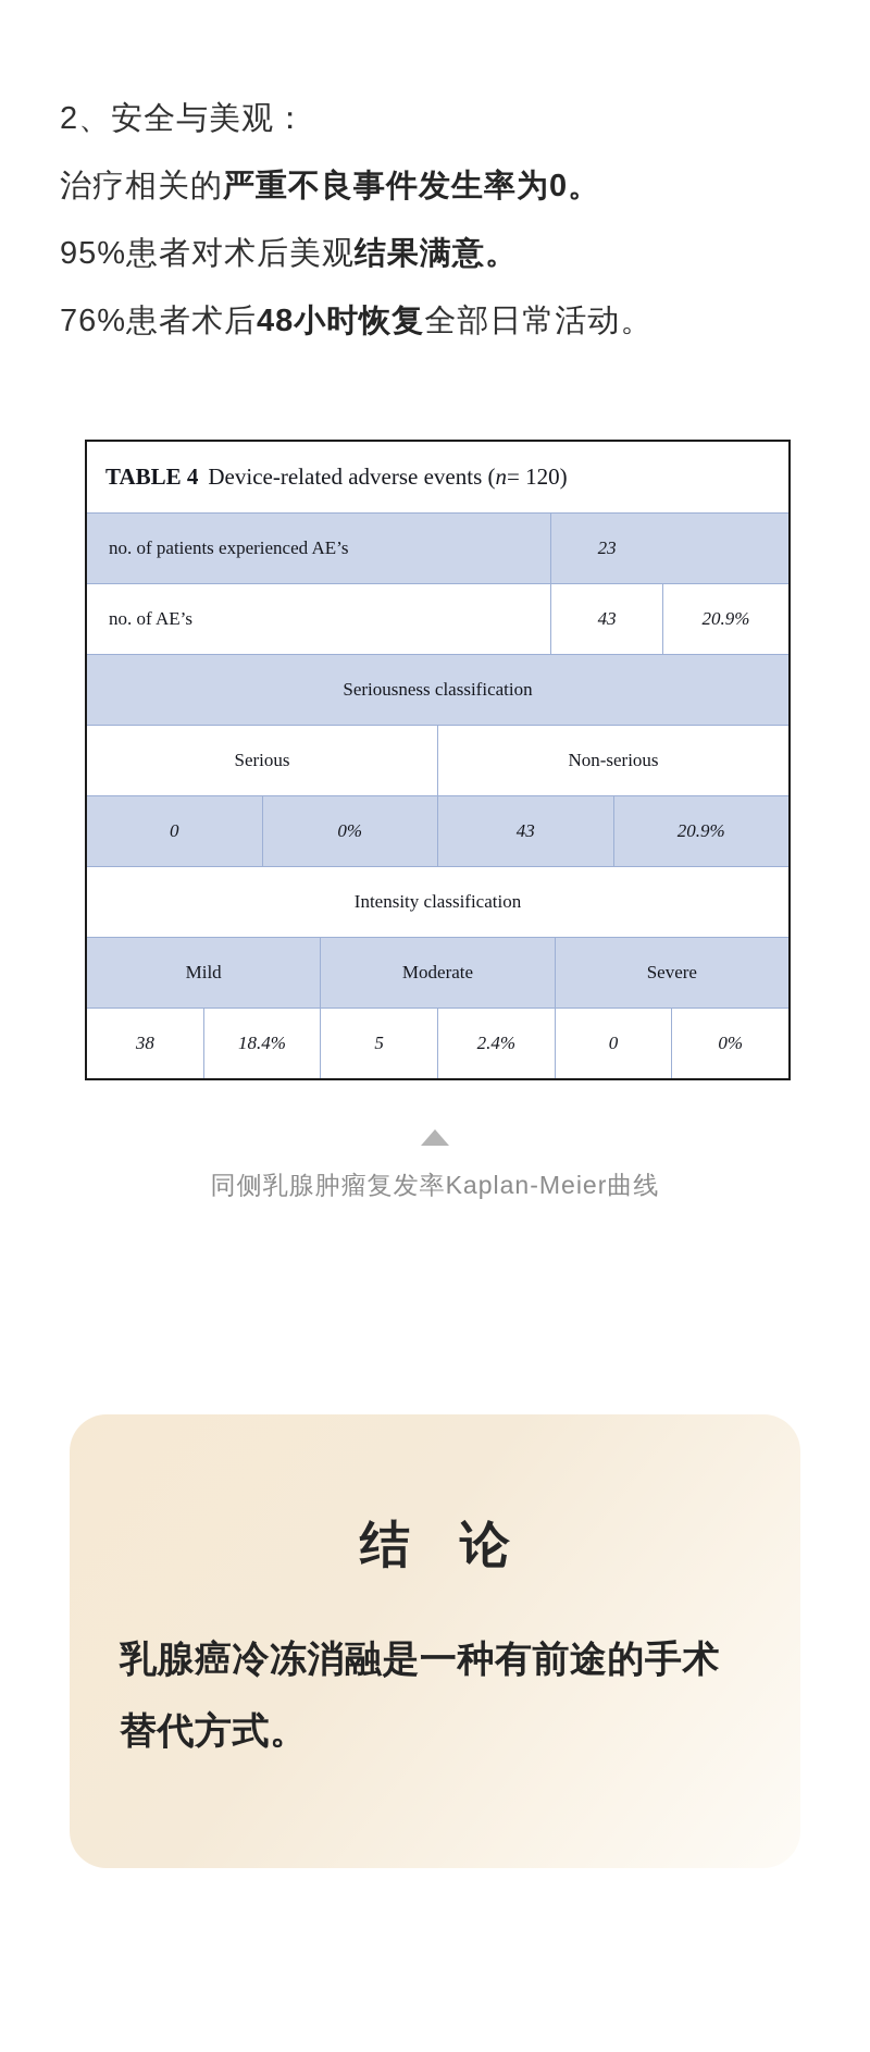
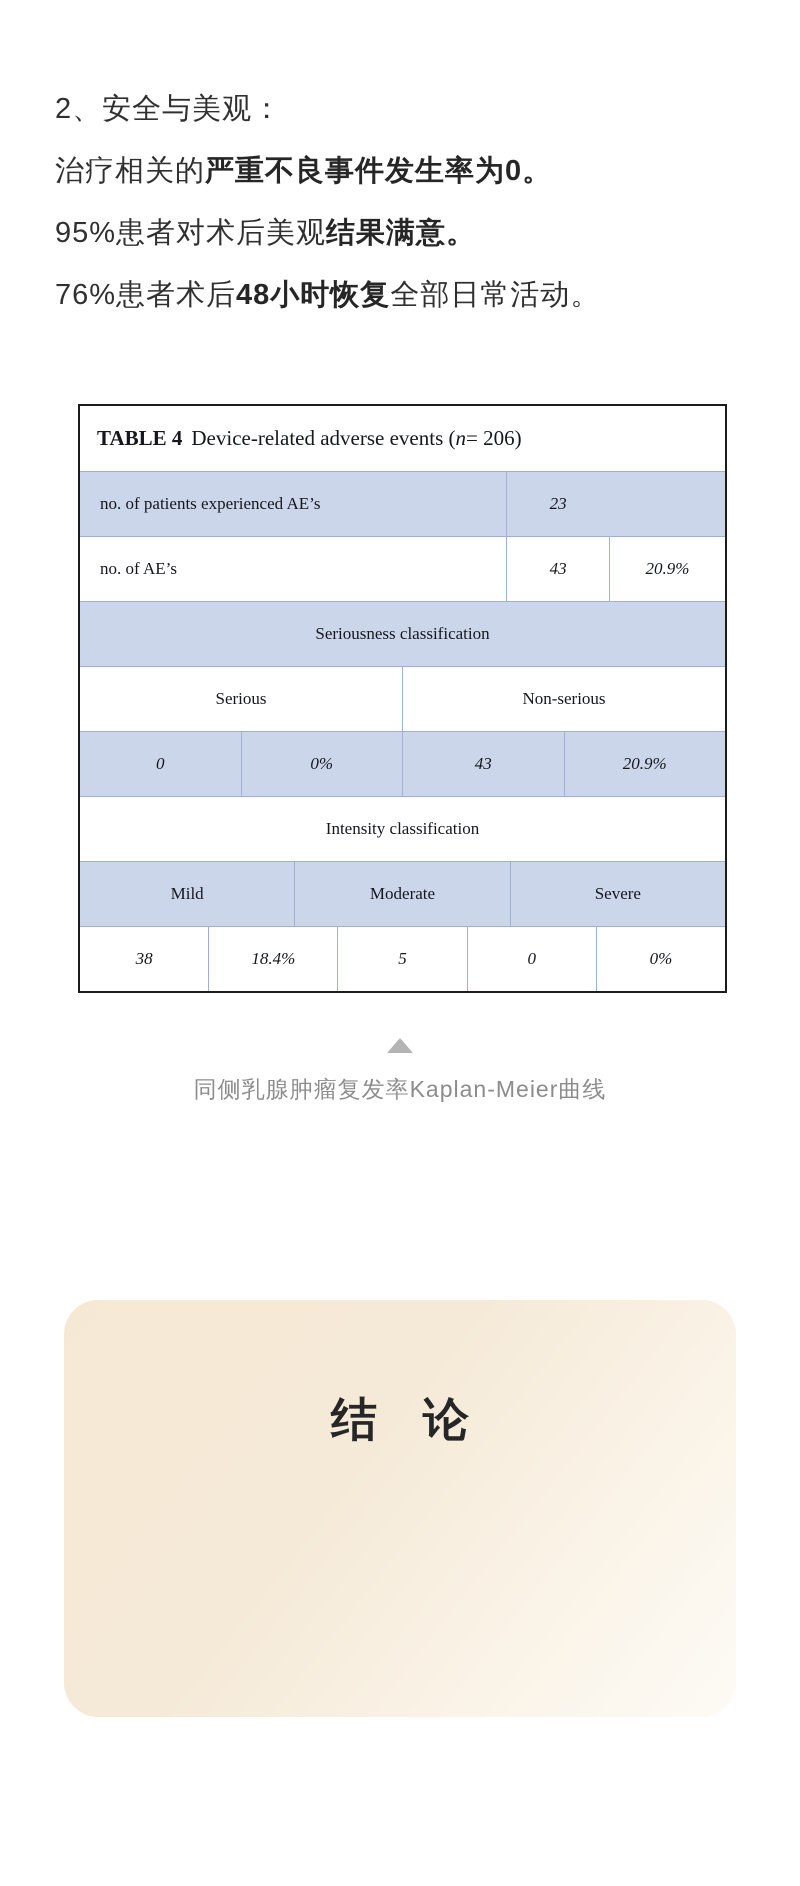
  2、安全与美观：
  治疗相关的严重不良事件发生率为0。
  95%患者对术后美观结果满意。
  76%患者术后48小时恢复全部日常活动。
  TABLE 4
  Device-related adverse events (
  n
- = 120)
+ = 206)
  no. of patients experienced AE’s
  23
  no. of AE’s
  43
  20.9%
  Seriousness classification
  Serious
  Non-serious
  0
  0%
  43
  20.9%
  Intensity classification
  Mild
  Moderate
  Severe
  38
  18.4%
  5
- 2.4%
  0
  0%
  同侧乳腺肿瘤复发率Kaplan-Meier曲线
  结 论
- 乳腺癌冷冻消融是一种有前途的手术替代方式。
